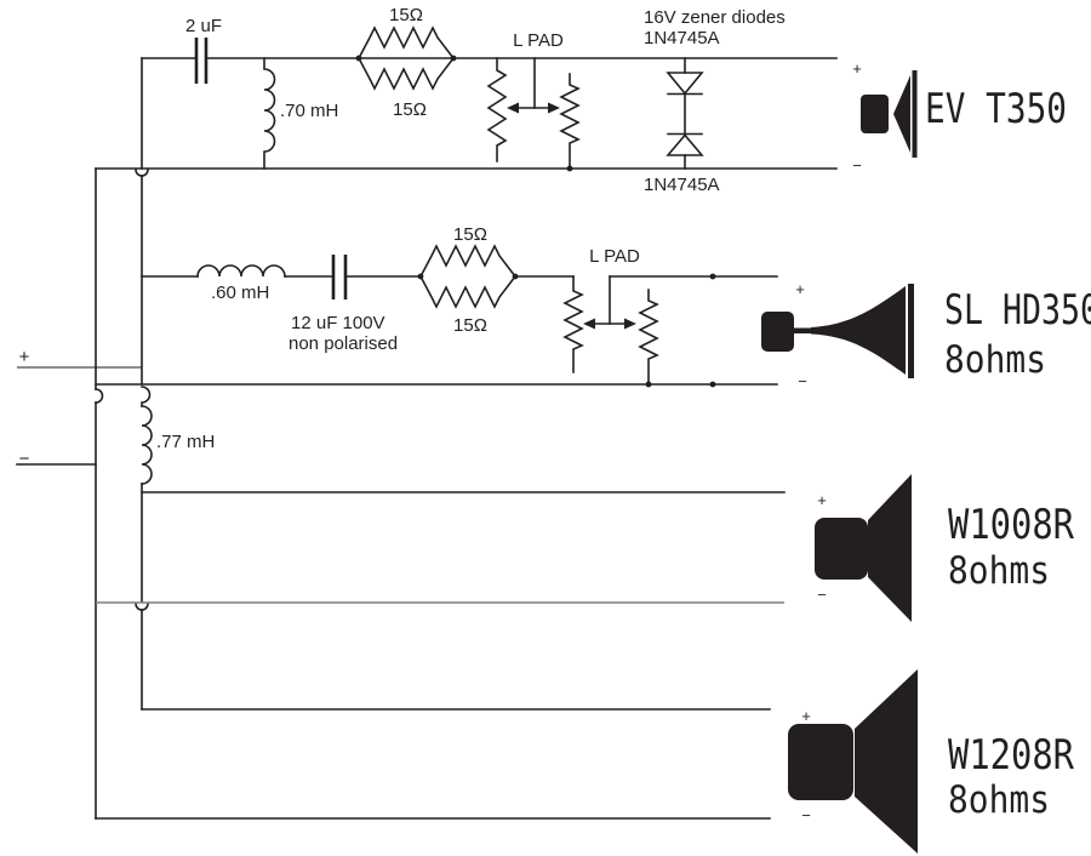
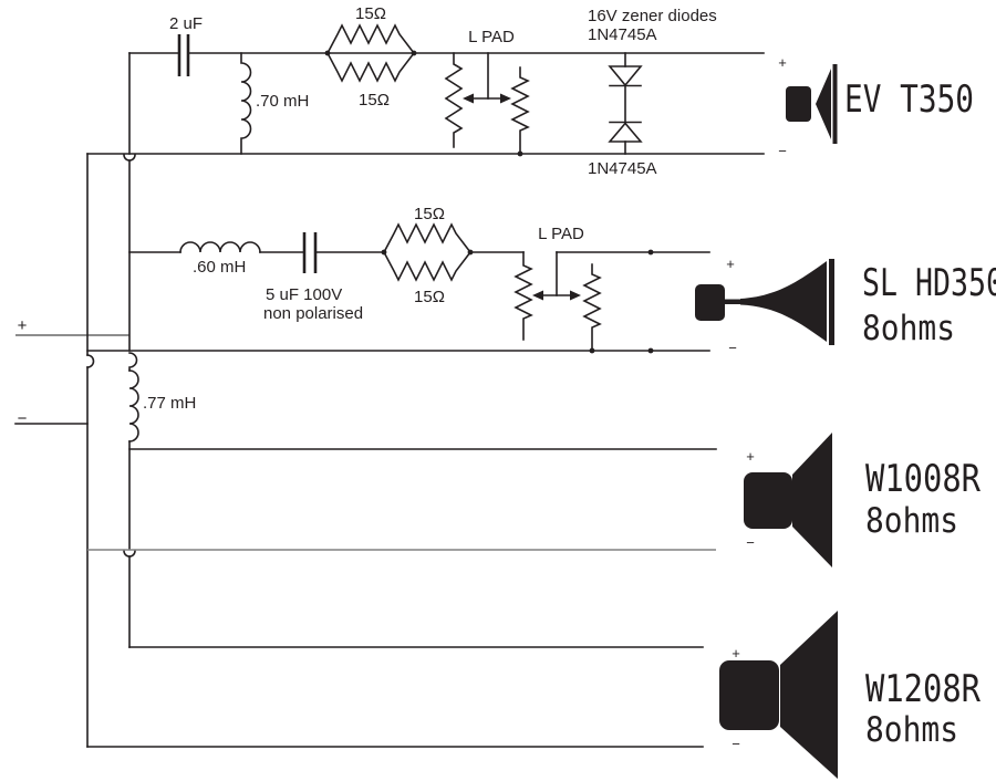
  +
  −
  .77 mH
  2 uF
  .70 mH
  15Ω
  15Ω
  L PAD
  16V zener diodes
  1N4745A
  1N4745A
  +
  −
  EV T350
  .60 mH
- 12 uF 100V
+ 5 uF 100V
  non polarised
  15Ω
  15Ω
  L PAD
  +
  −
  SL HD350
  8ohms
  +
  −
  W1008R
  8ohms
  +
  −
  W1208R
  8ohms
